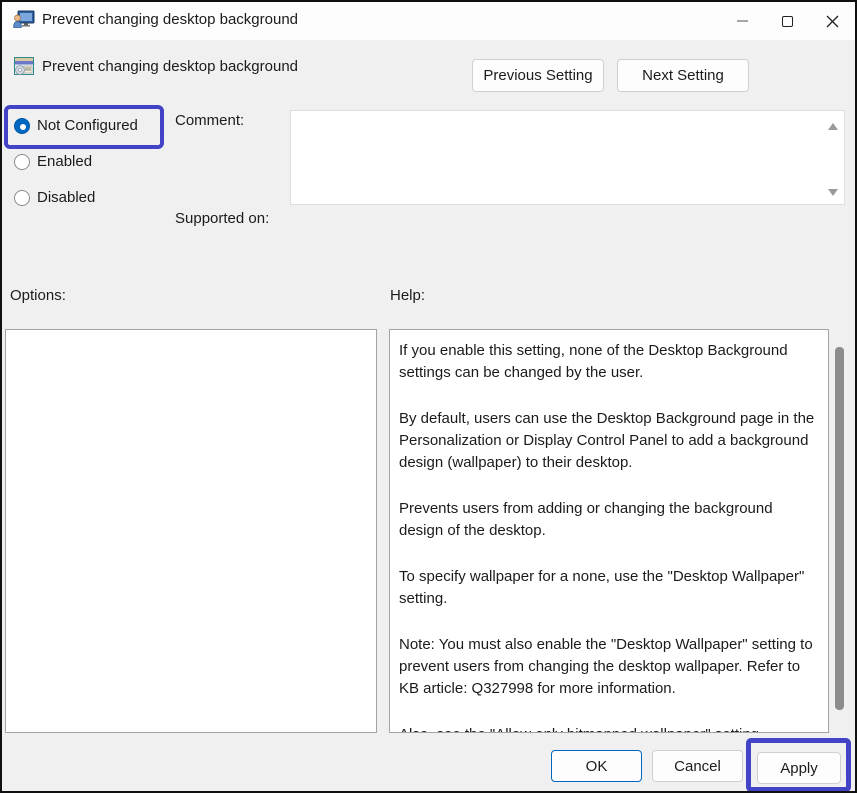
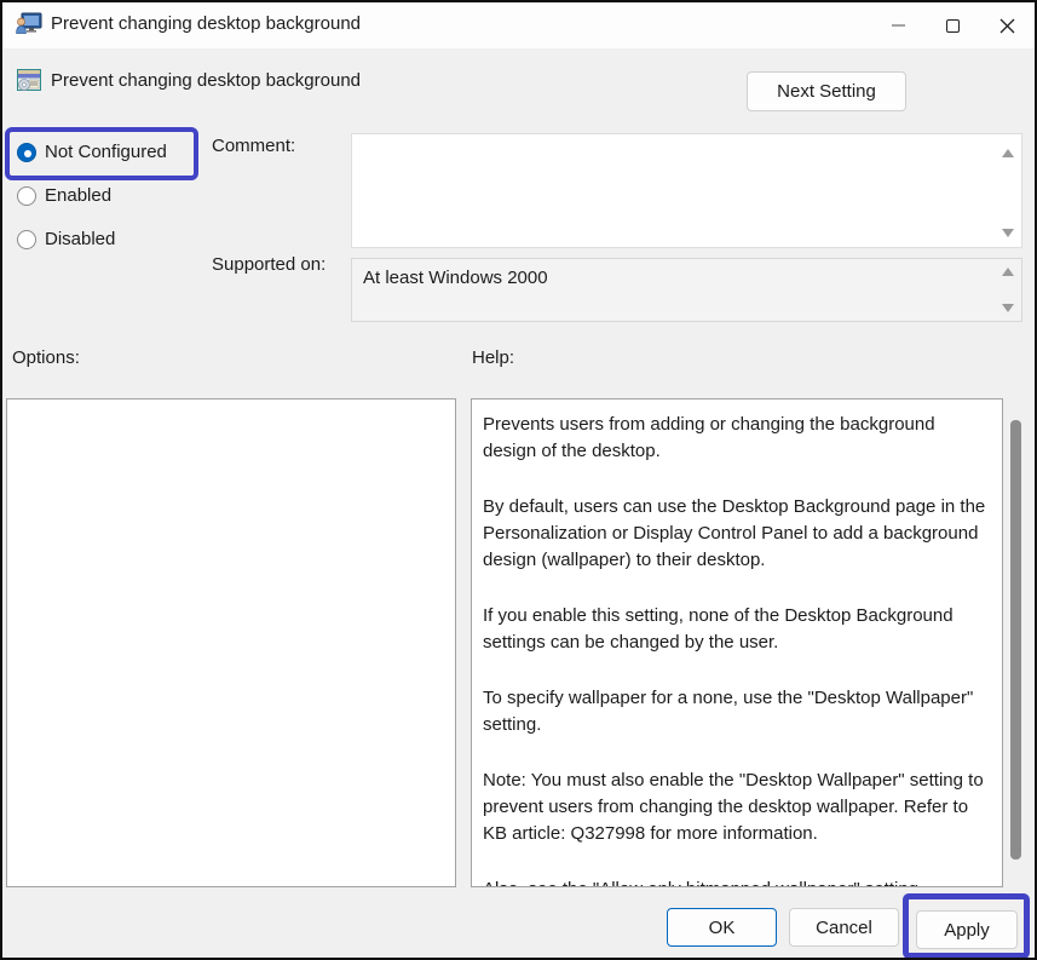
  Prevent changing desktop background
  Prevent changing desktop background
- Previous Setting
  Next Setting
  Not Configured
  Enabled
  Disabled
  Comment:
  Supported on:
+ At least Windows 2000
  Options:
  Help:
- If you enable this setting, none of the Desktop Background settings can be changed by the user.
+ Prevents users from adding or changing the background design of the desktop.
  By default, users can use the Desktop Background page in the Personalization or Display Control Panel to add a background design (wallpaper) to their desktop.
- Prevents users from adding or changing the background design of the desktop.
+ If you enable this setting, none of the Desktop Background settings can be changed by the user.
  To specify wallpaper for a none, use the "Desktop Wallpaper" setting.
  Note: You must also enable the "Desktop Wallpaper" setting to prevent users from changing the desktop wallpaper. Refer to KB article: Q327998 for more information.
  OK
  Cancel
  Apply
